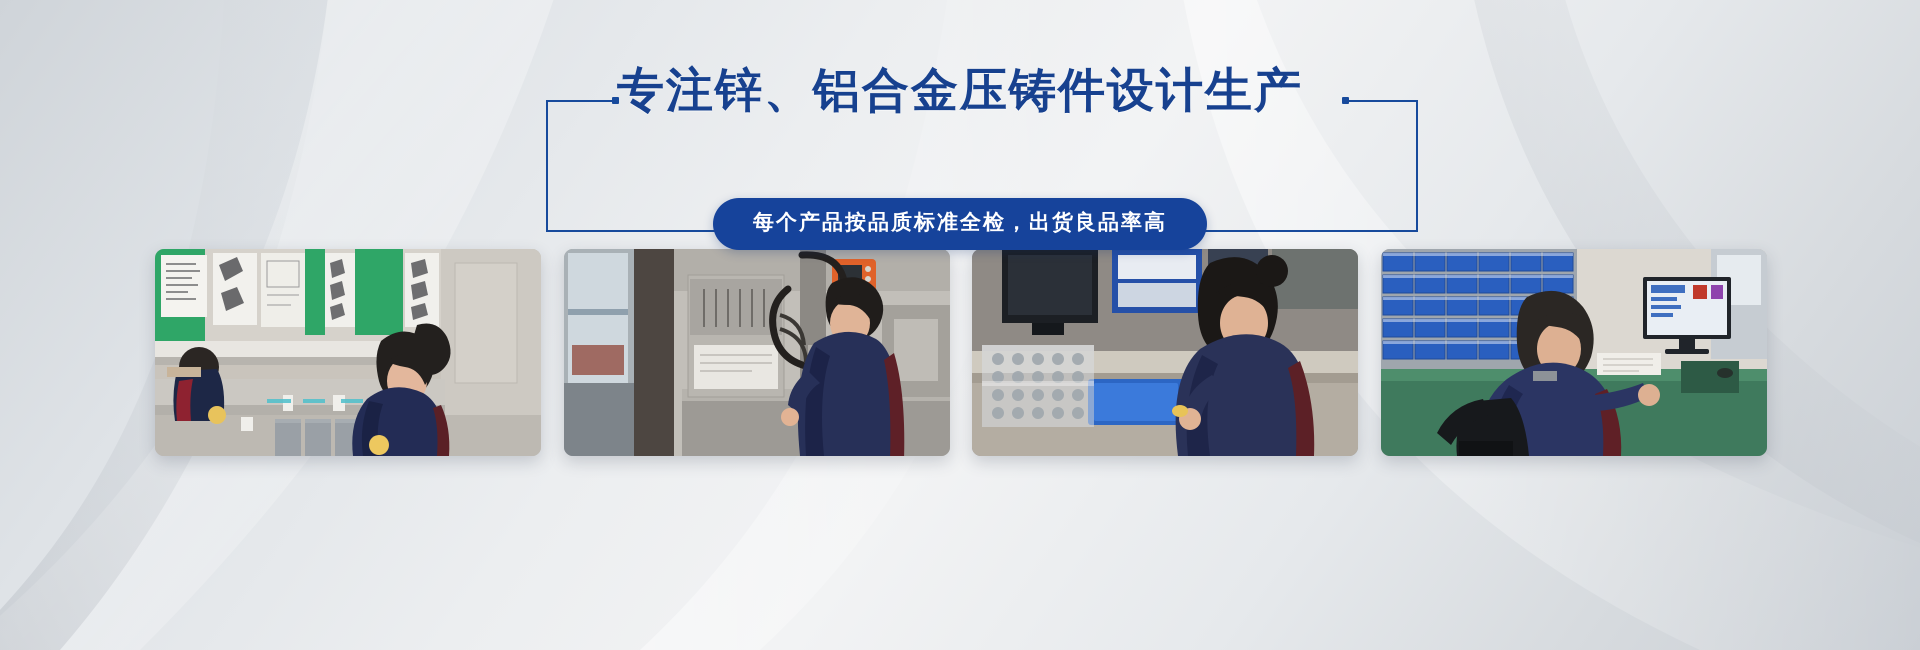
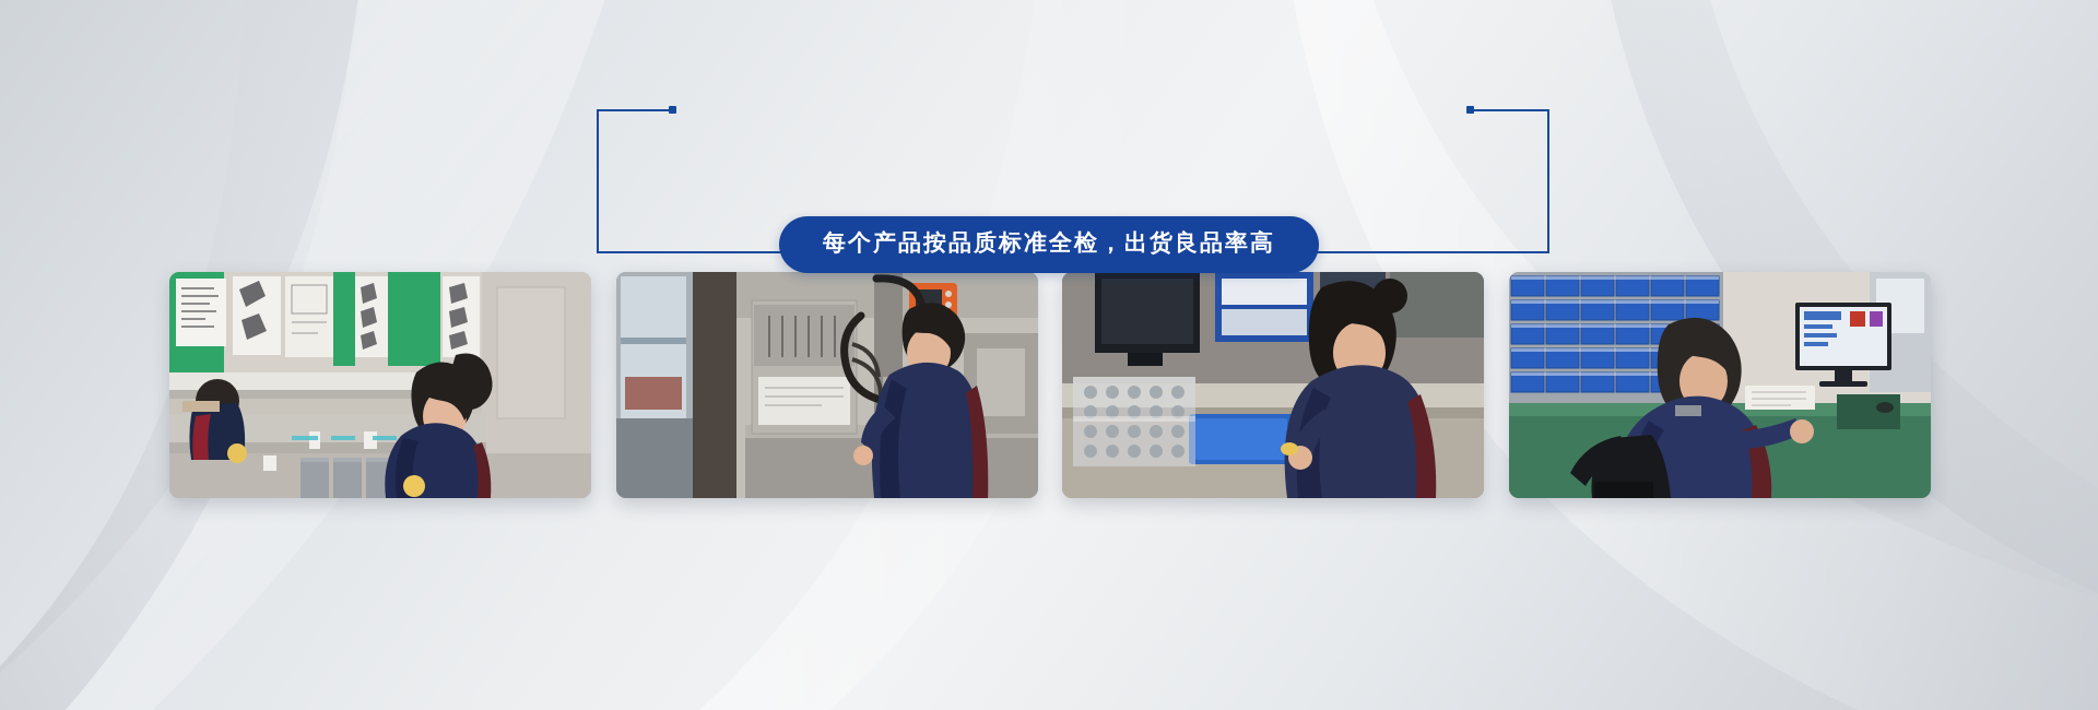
- 专注锌、铝合金压铸件设计生产
  每个产品按品质标准全检，出货良品率高
